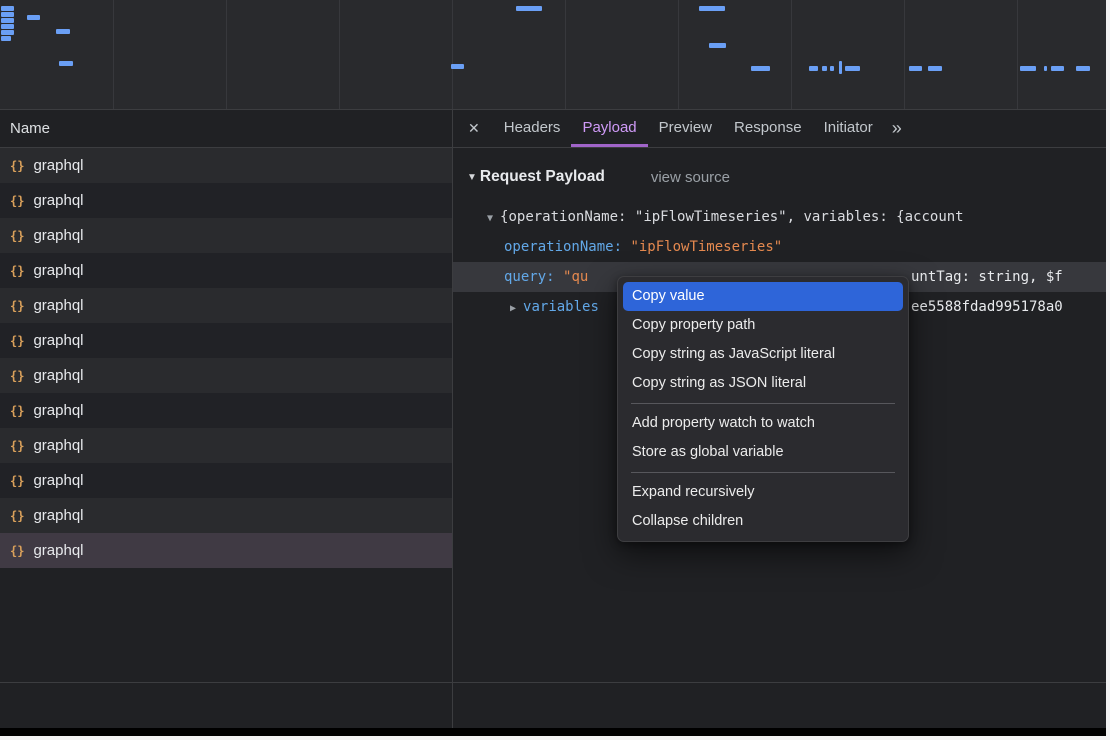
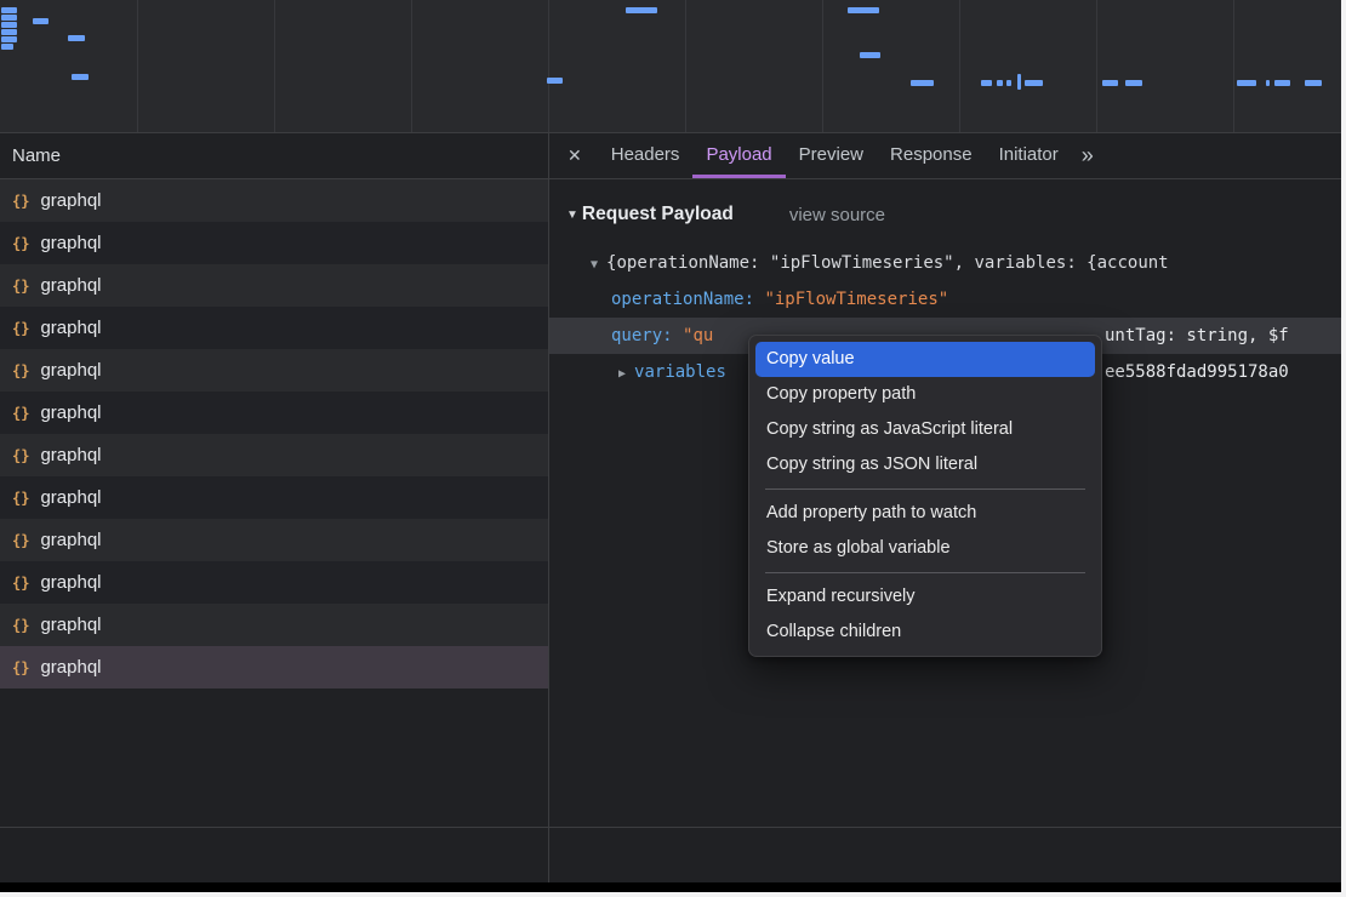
  Name
  {}
  graphql
  {}
  graphql
  {}
  graphql
  {}
  graphql
  {}
  graphql
  {}
  graphql
  {}
  graphql
  {}
  graphql
  {}
  graphql
  {}
  graphql
  {}
  graphql
  {}
  graphql
  ✕
  Headers
  Payload
  Preview
  Response
  Initiator
  »
  ▼
  Request Payload
  view source
  ▼ {operationName: "ipFlowTimeseries", variables: {account
  operationName: "ipFlowTimeseries"
  query: "qu
  untTag: string, $f
  ▶ variables
  ee5588fdad995178a0
  Copy value
  Copy property path
  Copy string as JavaScript literal
  Copy string as JSON literal
- Add property watch to watch
+ Add property path to watch
  Store as global variable
  Expand recursively
  Collapse children
